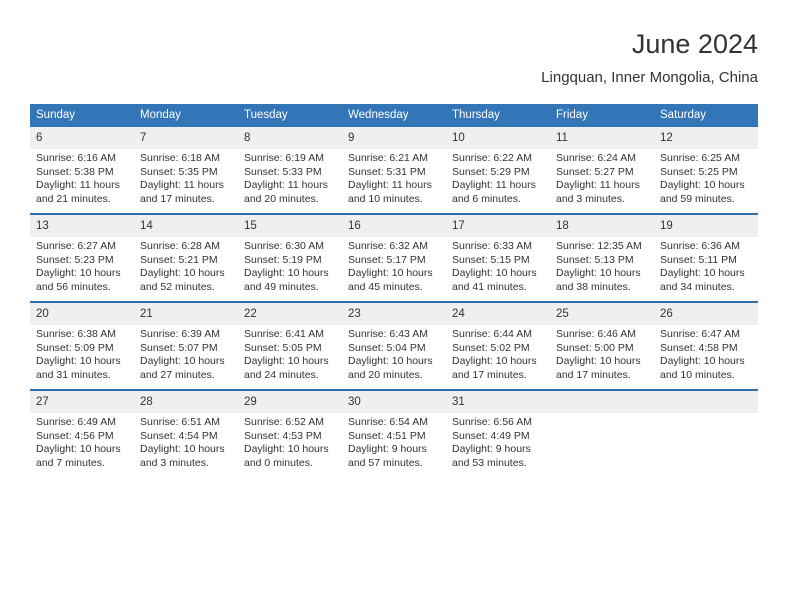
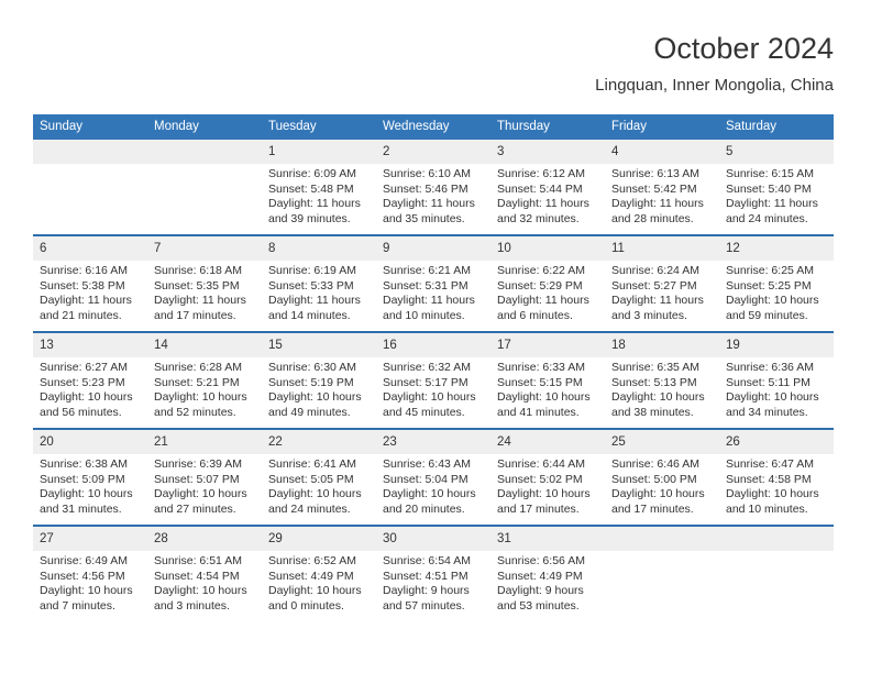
- June 2024
+ October 2024
  Lingquan, Inner Mongolia, China
  Sunday	Monday	Tuesday	Wednesday	Thursday	Friday	Saturday
+ 		1Sunrise: 6:09 AMSunset: 5:48 PMDaylight: 11 hoursand 39 minutes.	2Sunrise: 6:10 AMSunset: 5:46 PMDaylight: 11 hoursand 35 minutes.	3Sunrise: 6:12 AMSunset: 5:44 PMDaylight: 11 hoursand 32 minutes.	4Sunrise: 6:13 AMSunset: 5:42 PMDaylight: 11 hoursand 28 minutes.	5Sunrise: 6:15 AMSunset: 5:40 PMDaylight: 11 hoursand 24 minutes.
- 6Sunrise: 6:16 AMSunset: 5:38 PMDaylight: 11 hoursand 21 minutes.	7Sunrise: 6:18 AMSunset: 5:35 PMDaylight: 11 hoursand 17 minutes.	8Sunrise: 6:19 AMSunset: 5:33 PMDaylight: 11 hoursand 20 minutes.	9Sunrise: 6:21 AMSunset: 5:31 PMDaylight: 11 hoursand 10 minutes.	10Sunrise: 6:22 AMSunset: 5:29 PMDaylight: 11 hoursand 6 minutes.	11Sunrise: 6:24 AMSunset: 5:27 PMDaylight: 11 hoursand 3 minutes.	12Sunrise: 6:25 AMSunset: 5:25 PMDaylight: 10 hoursand 59 minutes.
+ 6Sunrise: 6:16 AMSunset: 5:38 PMDaylight: 11 hoursand 21 minutes.	7Sunrise: 6:18 AMSunset: 5:35 PMDaylight: 11 hoursand 17 minutes.	8Sunrise: 6:19 AMSunset: 5:33 PMDaylight: 11 hoursand 14 minutes.	9Sunrise: 6:21 AMSunset: 5:31 PMDaylight: 11 hoursand 10 minutes.	10Sunrise: 6:22 AMSunset: 5:29 PMDaylight: 11 hoursand 6 minutes.	11Sunrise: 6:24 AMSunset: 5:27 PMDaylight: 11 hoursand 3 minutes.	12Sunrise: 6:25 AMSunset: 5:25 PMDaylight: 10 hoursand 59 minutes.
- 13Sunrise: 6:27 AMSunset: 5:23 PMDaylight: 10 hoursand 56 minutes.	14Sunrise: 6:28 AMSunset: 5:21 PMDaylight: 10 hoursand 52 minutes.	15Sunrise: 6:30 AMSunset: 5:19 PMDaylight: 10 hoursand 49 minutes.	16Sunrise: 6:32 AMSunset: 5:17 PMDaylight: 10 hoursand 45 minutes.	17Sunrise: 6:33 AMSunset: 5:15 PMDaylight: 10 hoursand 41 minutes.	18Sunrise: 12:35 AMSunset: 5:13 PMDaylight: 10 hoursand 38 minutes.	19Sunrise: 6:36 AMSunset: 5:11 PMDaylight: 10 hoursand 34 minutes.
+ 13Sunrise: 6:27 AMSunset: 5:23 PMDaylight: 10 hoursand 56 minutes.	14Sunrise: 6:28 AMSunset: 5:21 PMDaylight: 10 hoursand 52 minutes.	15Sunrise: 6:30 AMSunset: 5:19 PMDaylight: 10 hoursand 49 minutes.	16Sunrise: 6:32 AMSunset: 5:17 PMDaylight: 10 hoursand 45 minutes.	17Sunrise: 6:33 AMSunset: 5:15 PMDaylight: 10 hoursand 41 minutes.	18Sunrise: 6:35 AMSunset: 5:13 PMDaylight: 10 hoursand 38 minutes.	19Sunrise: 6:36 AMSunset: 5:11 PMDaylight: 10 hoursand 34 minutes.
  20Sunrise: 6:38 AMSunset: 5:09 PMDaylight: 10 hoursand 31 minutes.	21Sunrise: 6:39 AMSunset: 5:07 PMDaylight: 10 hoursand 27 minutes.	22Sunrise: 6:41 AMSunset: 5:05 PMDaylight: 10 hoursand 24 minutes.	23Sunrise: 6:43 AMSunset: 5:04 PMDaylight: 10 hoursand 20 minutes.	24Sunrise: 6:44 AMSunset: 5:02 PMDaylight: 10 hoursand 17 minutes.	25Sunrise: 6:46 AMSunset: 5:00 PMDaylight: 10 hoursand 17 minutes.	26Sunrise: 6:47 AMSunset: 4:58 PMDaylight: 10 hoursand 10 minutes.
- 27Sunrise: 6:49 AMSunset: 4:56 PMDaylight: 10 hoursand 7 minutes.	28Sunrise: 6:51 AMSunset: 4:54 PMDaylight: 10 hoursand 3 minutes.	29Sunrise: 6:52 AMSunset: 4:53 PMDaylight: 10 hoursand 0 minutes.	30Sunrise: 6:54 AMSunset: 4:51 PMDaylight: 9 hoursand 57 minutes.	31Sunrise: 6:56 AMSunset: 4:49 PMDaylight: 9 hoursand 53 minutes.
+ 27Sunrise: 6:49 AMSunset: 4:56 PMDaylight: 10 hoursand 7 minutes.	28Sunrise: 6:51 AMSunset: 4:54 PMDaylight: 10 hoursand 3 minutes.	29Sunrise: 6:52 AMSunset: 4:49 PMDaylight: 10 hoursand 0 minutes.	30Sunrise: 6:54 AMSunset: 4:51 PMDaylight: 9 hoursand 57 minutes.	31Sunrise: 6:56 AMSunset: 4:49 PMDaylight: 9 hoursand 53 minutes.
